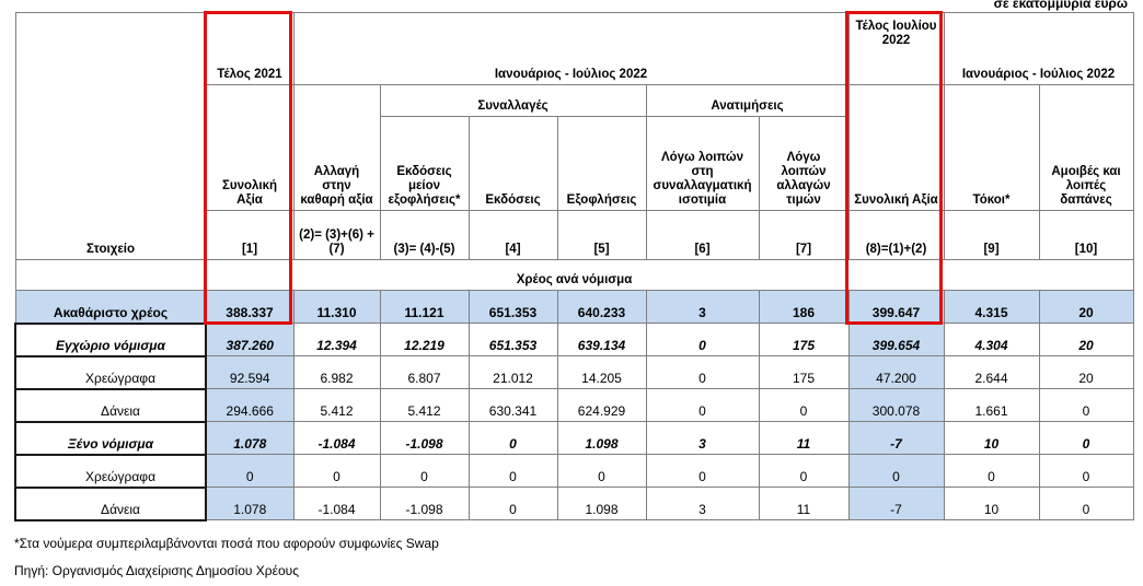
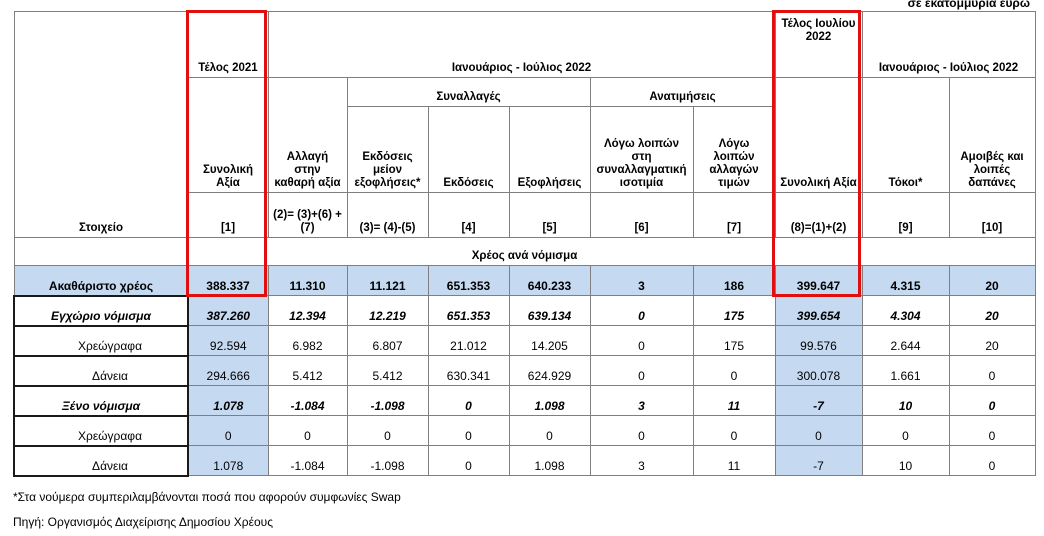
  σε εκατομμύρια ευρώ
  Στοιχείο	Τέλος 2021	Ιανουάριος - Ιούλιος 2022	Τέλος Ιουλίου 2022	Ιανουάριος - Ιούλιος 2022
  Συνολική Αξία	Αλλαγή στην καθαρή αξία	Συναλλαγές	Ανατιμήσεις	Συνολική Αξία	Τόκοι*	Αμοιβές και λοιπές δαπάνες
  Εκδόσεις μείον εξοφλήσεις*	Εκδόσεις	Εξοφλήσεις	Λόγω λοιπών στη συναλλαγματική ισοτιμία	Λόγω λοιπών αλλαγών τιμών
  [1]	(2)= (3)+(6) +(7)	(3)= (4)-(5)	[4]	[5]	[6]	[7]	(8)=(1)+(2)	[9]	[10]
  Χρέος ανά νόμισμα
  Ακαθάριστο χρέος	388.337	11.310	11.121	651.353	640.233	3	186	399.647	4.315	20
  Εγχώριο νόμισμα	387.260	12.394	12.219	651.353	639.134	0	175	399.654	4.304	20
- Χρεώγραφα	92.594	6.982	6.807	21.012	14.205	0	175	47.200	2.644	20
+ Χρεώγραφα	92.594	6.982	6.807	21.012	14.205	0	175	99.576	2.644	20
  Δάνεια	294.666	5.412	5.412	630.341	624.929	0	0	300.078	1.661	0
  Ξένο νόμισμα	1.078	-1.084	-1.098	0	1.098	3	11	-7	10	0
  Χρεώγραφα	0	0	0	0	0	0	0	0	0	0
  Δάνεια	1.078	-1.084	-1.098	0	1.098	3	11	-7	10	0
  *Στα νούμερα συμπεριλαμβάνονται ποσά που αφορούν συμφωνίες Swap
  Πηγή: Οργανισμός Διαχείρισης Δημοσίου Χρέους
